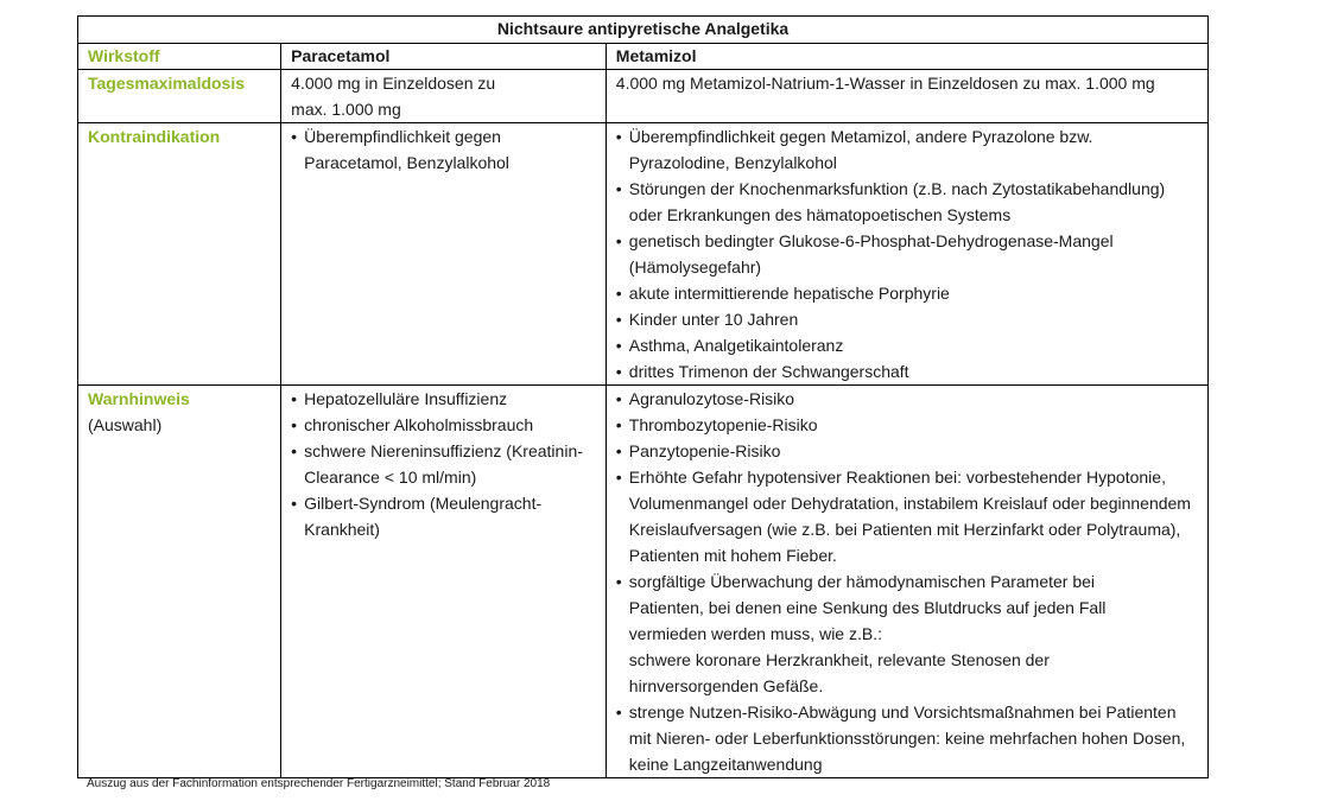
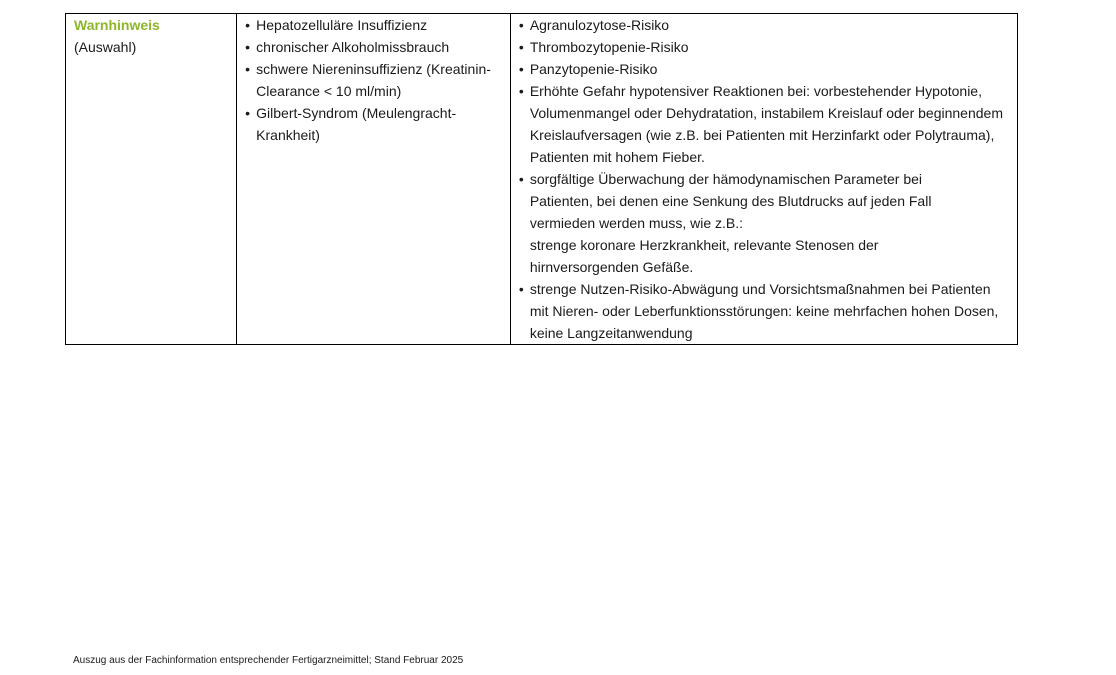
- Nichtsaure antipyretische Analgetika
- Wirkstoff	Paracetamol	Metamizol
- Tagesmaximaldosis	4.000 mg in Einzeldosen zu max. 1.000 mg	4.000 mg Metamizol-Natrium-1-Wasser in Einzeldosen zu max. 1.000 mg
- Kontraindikation	• Überempfindlichkeit gegen Paracetamol, Benzylalkohol	• Überempfindlichkeit gegen Metamizol, andere Pyrazolone bzw. Pyrazolodine, Benzylalkohol • Störungen der Knochenmarksfunktion (z.B. nach Zytostatikabehandlung) oder Erkrankungen des hämatopoetischen Systems • genetisch bedingter Glukose-6-Phosphat-Dehydrogenase-Mangel (Hämolysegefahr) • akute intermittierende hepatische Porphyrie • Kinder unter 10 Jahren • Asthma, Analgetikaintoleranz • drittes Trimenon der Schwangerschaft
- Warnhinweis (Auswahl)	• Hepatozelluläre Insuffizienz • chronischer Alkoholmissbrauch • schwere Niereninsuffizienz (Kreatinin-Clearance < 10 ml/min) • Gilbert-Syndrom (Meulengracht-Krankheit)	• Agranulozytose-Risiko • Thrombozytopenie-Risiko • Panzytopenie-Risiko • Erhöhte Gefahr hypotensiver Reaktionen bei: vorbestehender Hypotonie, Volumenmangel oder Dehydratation, instabilem Kreislauf oder beginnendem Kreislaufversagen (wie z.B. bei Patienten mit Herzinfarkt oder Polytrauma), Patienten mit hohem Fieber. • sorgfältige Überwachung der hämodynamischen Parameter bei Patienten, bei denen eine Senkung des Blutdrucks auf jeden Fall vermieden werden muss, wie z.B.: schwere koronare Herzkrankheit, relevante Stenosen der hirnversorgenden Gefäße. • strenge Nutzen-Risiko-Abwägung und Vorsichtsmaßnahmen bei Patienten mit Nieren- oder Leberfunktionsstörungen: keine mehrfachen hohen Dosen, keine Langzeitanwendung
+ Warnhinweis (Auswahl)	• Hepatozelluläre Insuffizienz • chronischer Alkoholmissbrauch • schwere Niereninsuffizienz (Kreatinin-Clearance < 10 ml/min) • Gilbert-Syndrom (Meulengracht-Krankheit)	• Agranulozytose-Risiko • Thrombozytopenie-Risiko • Panzytopenie-Risiko • Erhöhte Gefahr hypotensiver Reaktionen bei: vorbestehender Hypotonie, Volumenmangel oder Dehydratation, instabilem Kreislauf oder beginnendem Kreislaufversagen (wie z.B. bei Patienten mit Herzinfarkt oder Polytrauma), Patienten mit hohem Fieber. • sorgfältige Überwachung der hämodynamischen Parameter bei Patienten, bei denen eine Senkung des Blutdrucks auf jeden Fall vermieden werden muss, wie z.B.: strenge koronare Herzkrankheit, relevante Stenosen der hirnversorgenden Gefäße. • strenge Nutzen-Risiko-Abwägung und Vorsichtsmaßnahmen bei Patienten mit Nieren- oder Leberfunktionsstörungen: keine mehrfachen hohen Dosen, keine Langzeitanwendung
- Auszug aus der Fachinformation entsprechender Fertigarzneimittel; Stand Februar 2018
+ Auszug aus der Fachinformation entsprechender Fertigarzneimittel; Stand Februar 2025
